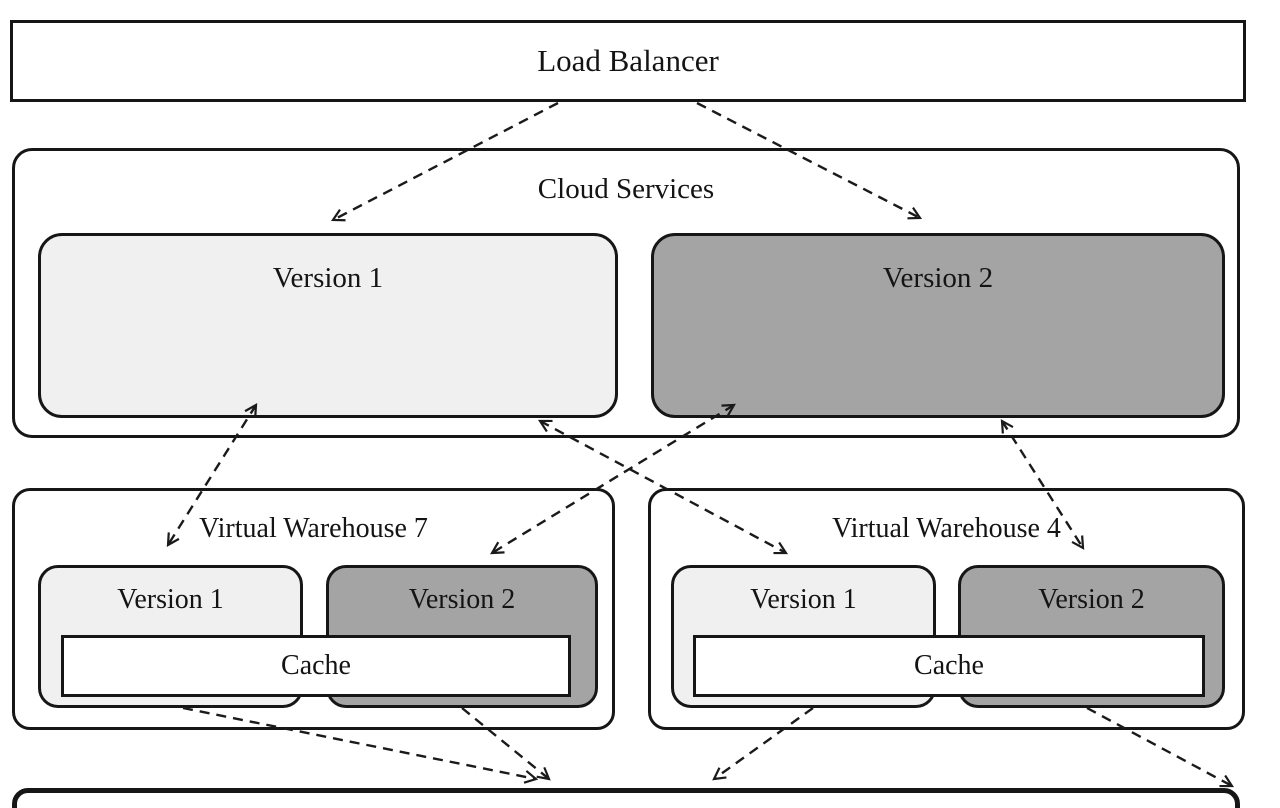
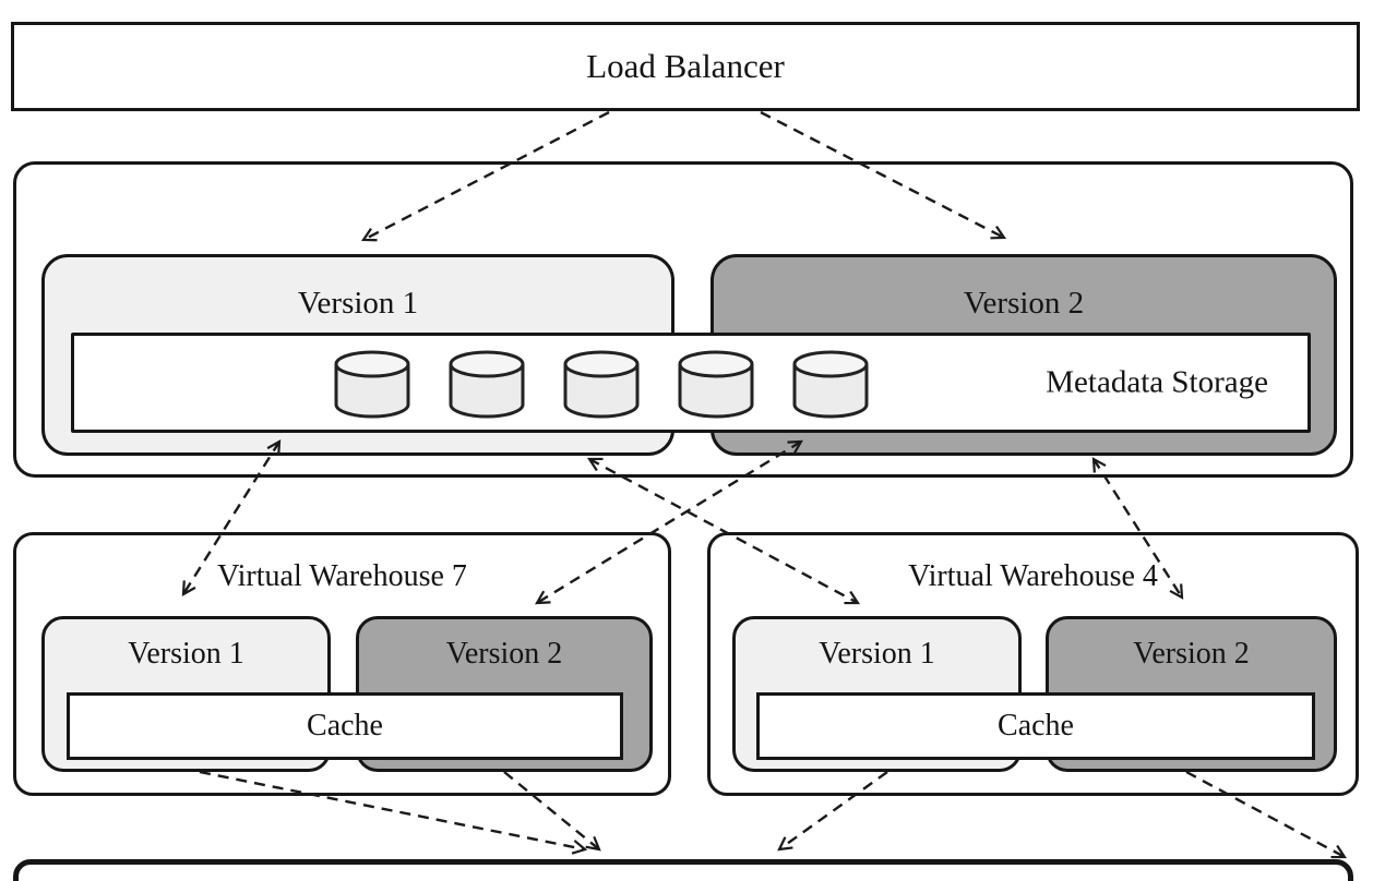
  Load Balancer
- Cloud Services
  Version 1
  Version 2
+ Metadata Storage
  Virtual Warehouse 7
  Version 1
  Version 2
  Cache
  Virtual Warehouse 4
  Version 1
  Version 2
  Cache
